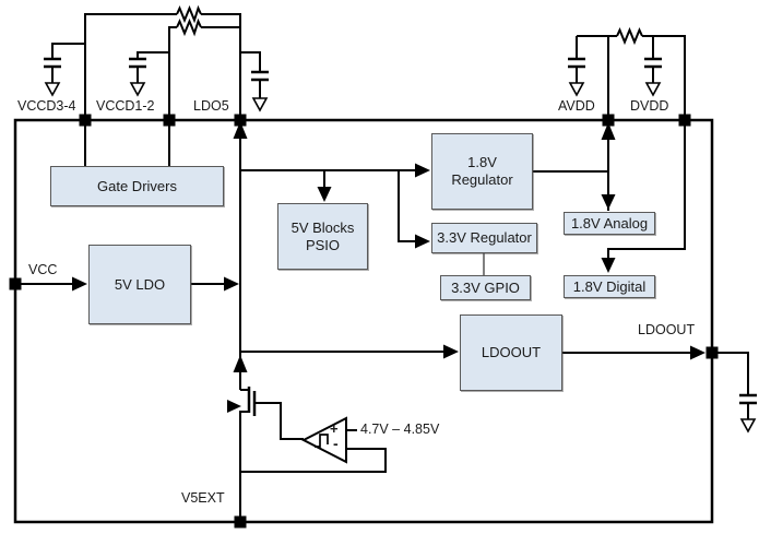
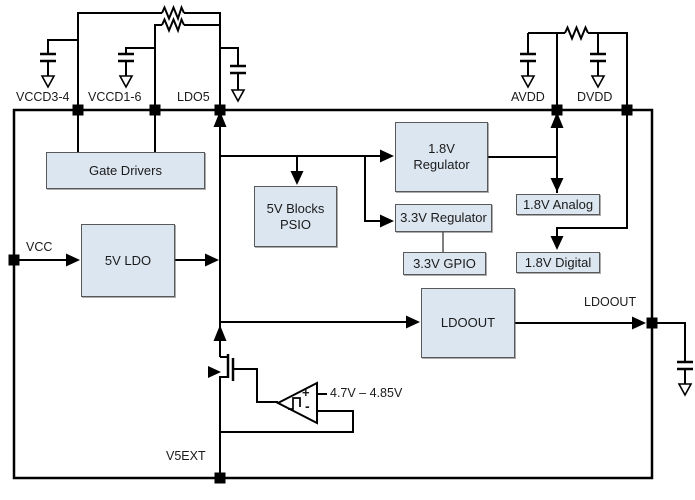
  Gate Drivers
  5V LDO
  5V Blocks
  PSIO
  1.8V
  Regulator
  3.3V Regulator
  3.3V GPIO
  1.8V Analog
  1.8V Digital
  LDOOUT
  VCCD3-4
- VCCD1-2
+ VCCD1-6
  LDO5
  AVDD
  DVDD
  VCC
  V5EXT
  LDOOUT
  4.7V – 4.85V
  +
  -
